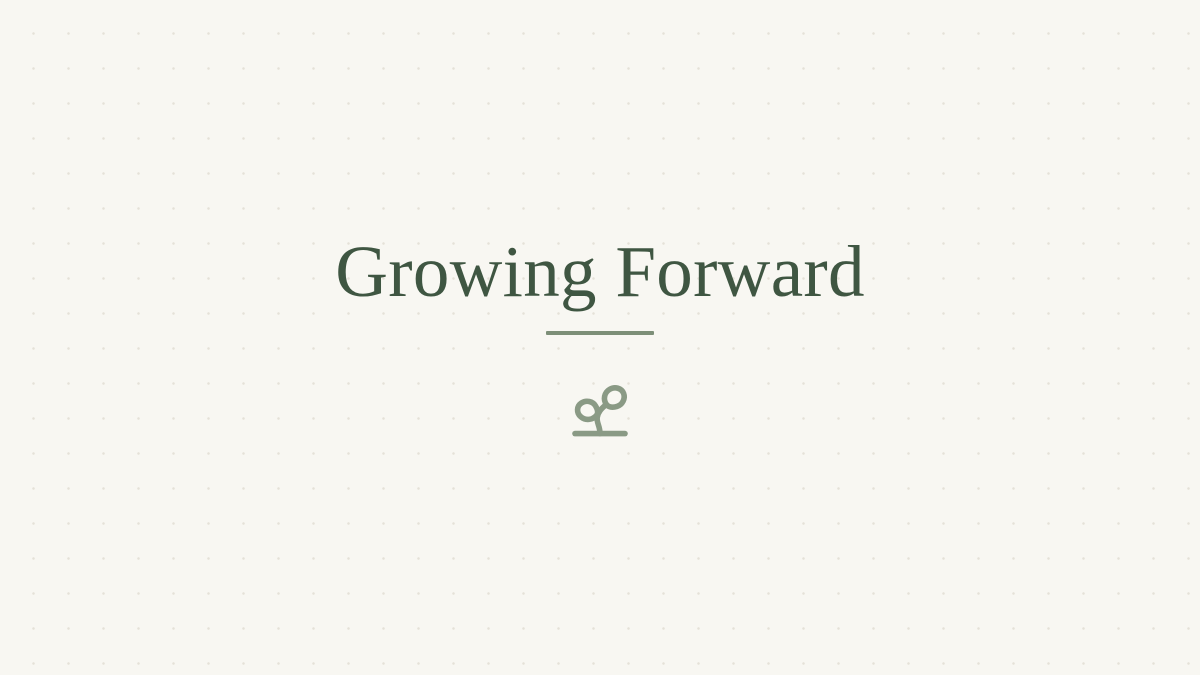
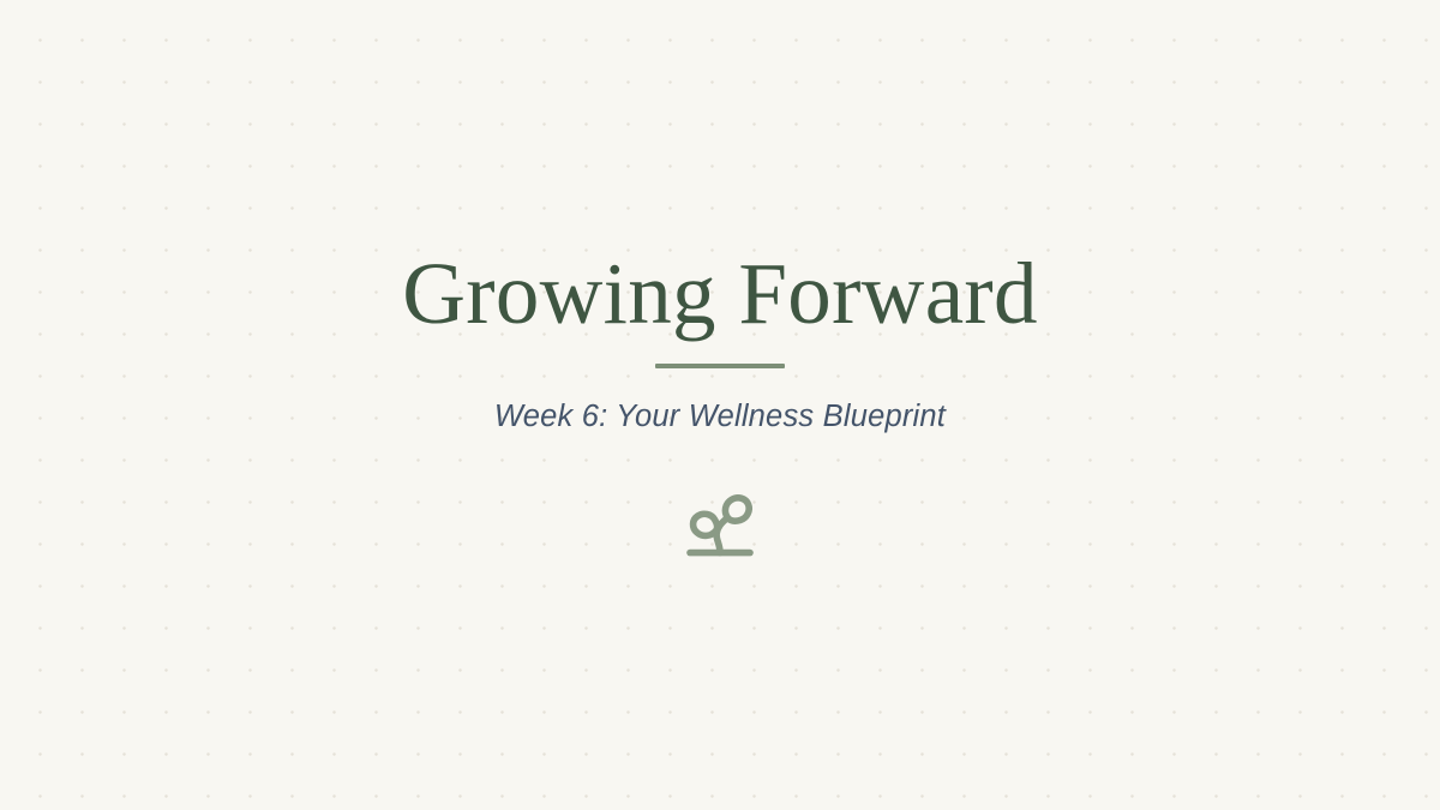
  Growing Forward
+ Week 6: Your Wellness Blueprint
